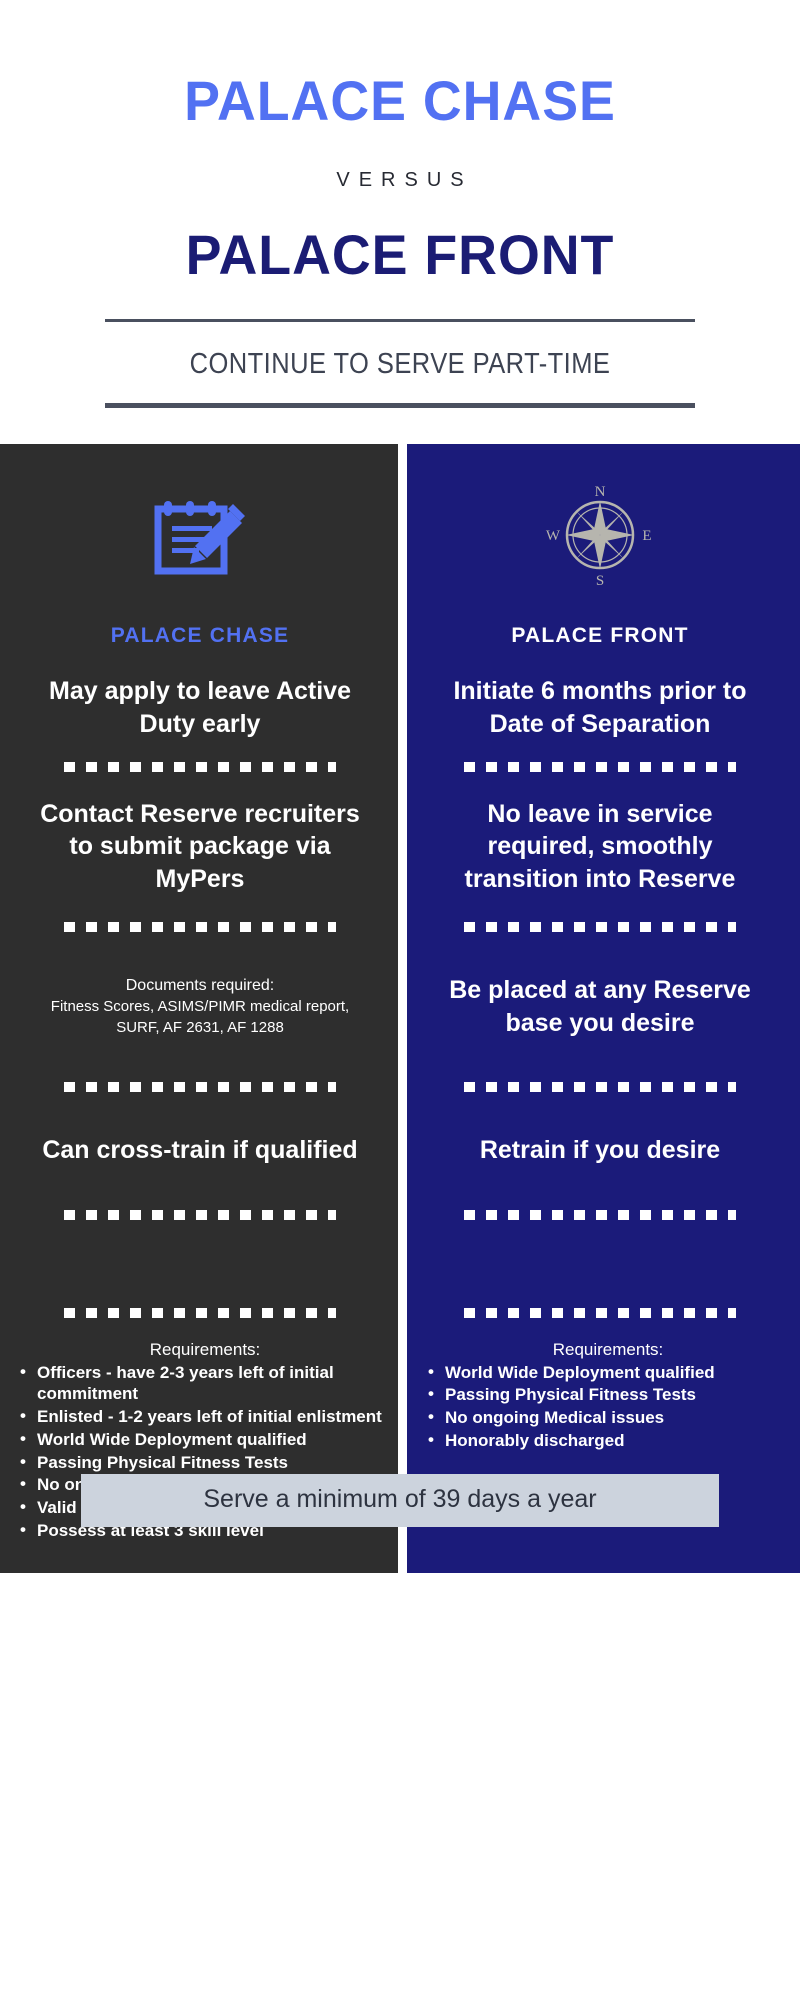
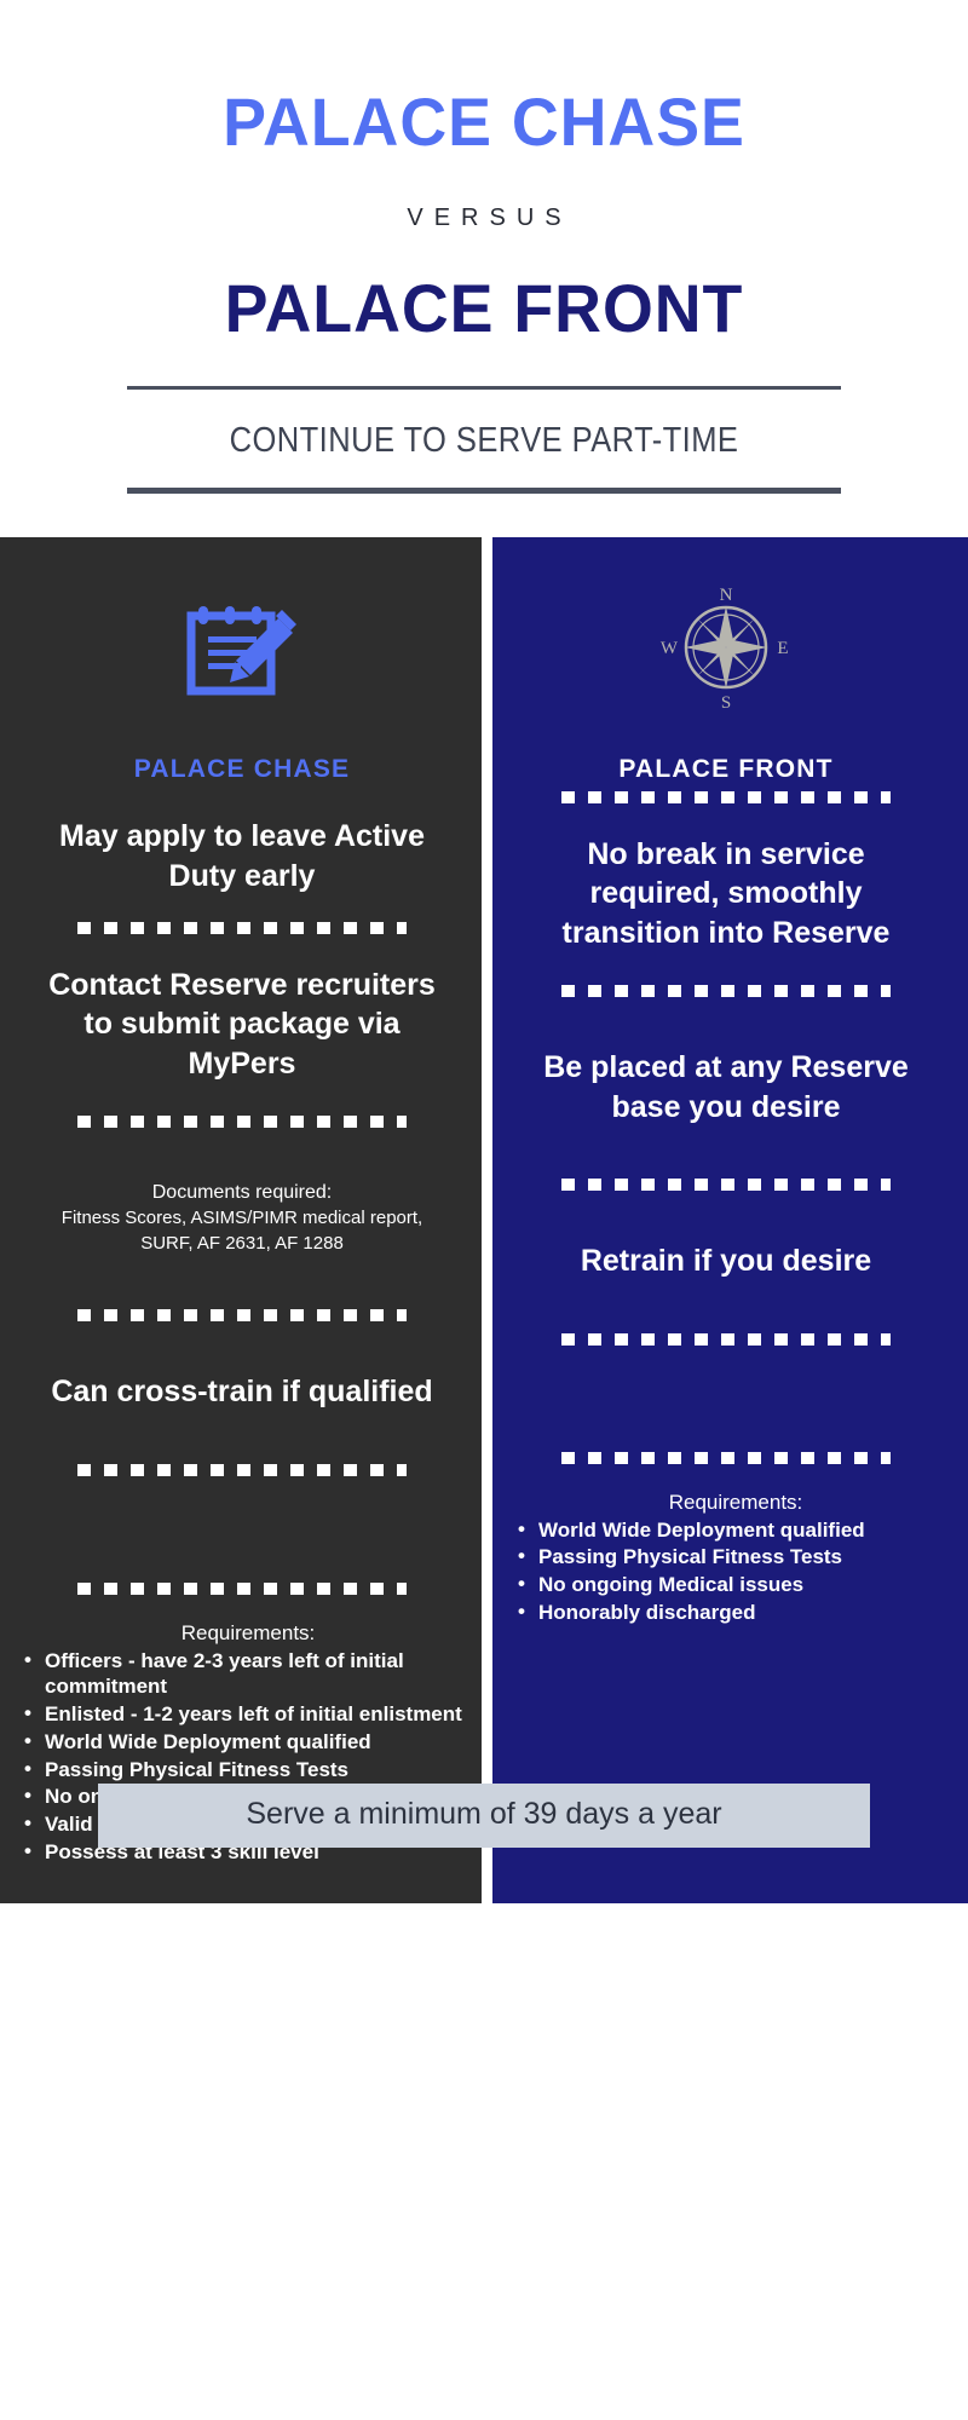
  PALACE CHASE
  VERSUS
  PALACE FRONT
  CONTINUE TO SERVE PART-TIME
  PALACE CHASE
  May apply to leave Active Duty early
  Contact Reserve recruiters to submit package via MyPers
  Documents required:
  Fitness Scores, ASIMS/PIMR medical report, SURF, AF 2631, AF 1288
  Can cross-train if qualified
  Requirements:
  Officers - have 2-3 years left of initial commitment
  Enlisted - 1-2 years left of initial enlistment
  World Wide Deployment qualified
  Passing Physical Fitness Tests
  Possess at least 3 skill level
  N
  S
  W
  E
  PALACE FRONT
- Initiate 6 months prior to Date of Separation
- No leave in service required, smoothly transition into Reserve
+ No break in service required, smoothly transition into Reserve
  Be placed at any Reserve base you desire
  Retrain if you desire
  Requirements:
  World Wide Deployment qualified
  Passing Physical Fitness Tests
  No ongoing Medical issues
  Honorably discharged
  Serve a minimum of 39 days a year
